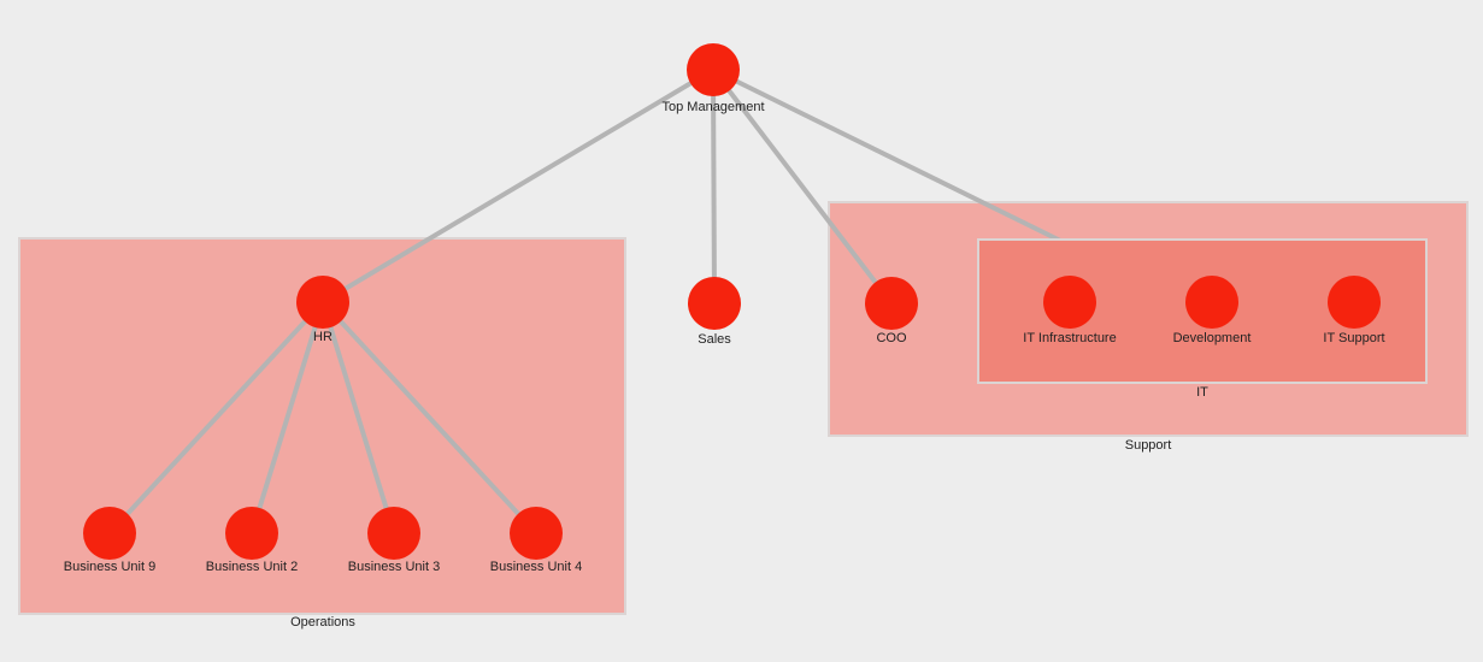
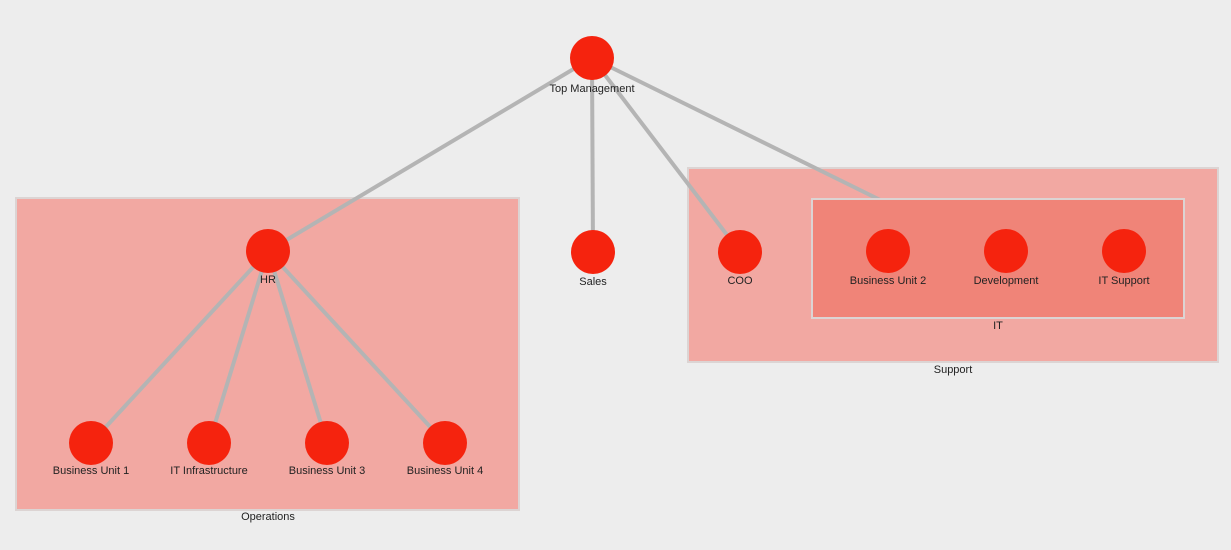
  Operations
  Support
  IT
  Top Management
  HR
  Sales
  COO
- IT Infrastructure
+ Business Unit 2
  Development
  IT Support
- Business Unit 9
+ Business Unit 1
- Business Unit 2
+ IT Infrastructure
  Business Unit 3
  Business Unit 4
